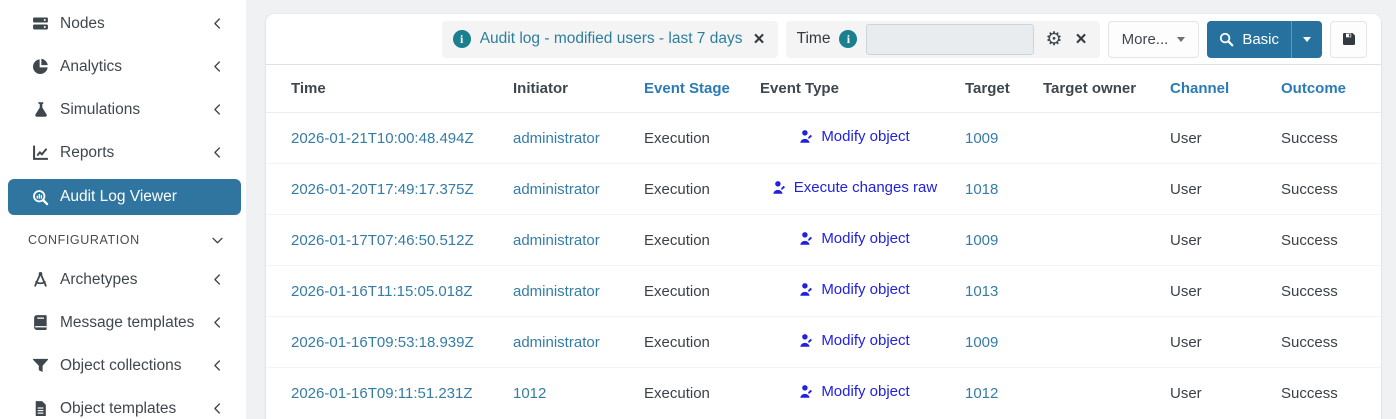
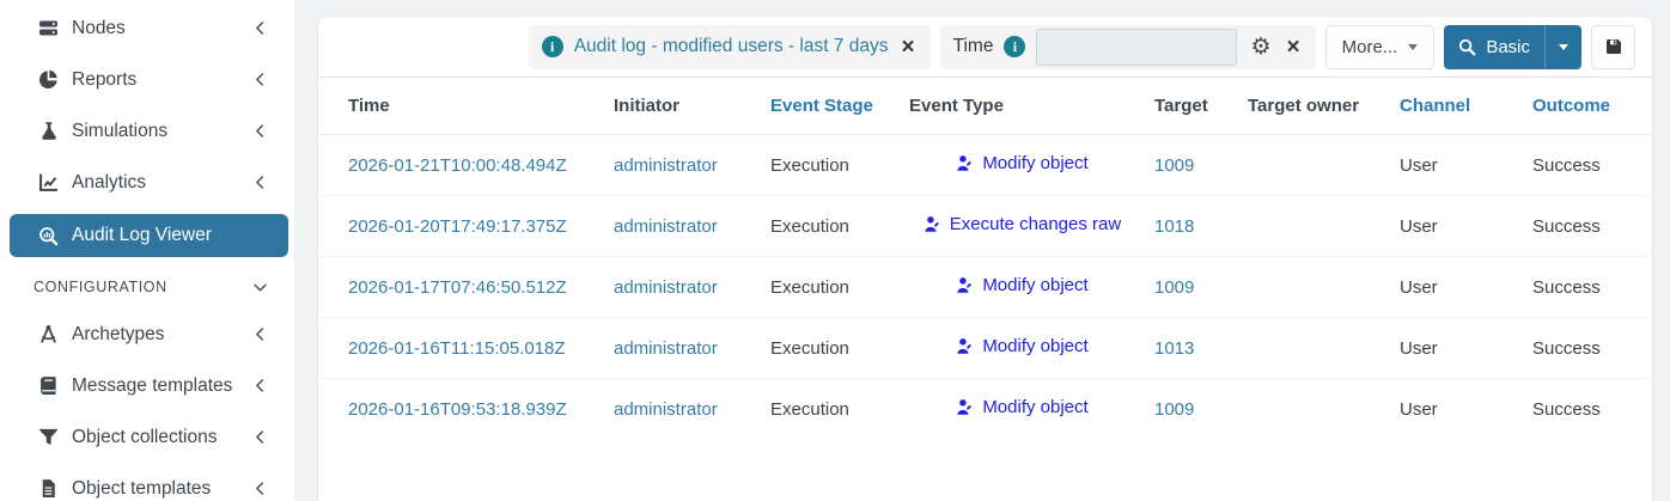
  Nodes
- Analytics
+ Reports
  Simulations
- Reports
+ Analytics
  Audit Log Viewer
  CONFIGURATION
  Archetypes
  Message templates
  Object collections
  Object templates
  i
  Audit log - modified users - last 7 days
  ×
  Time
  i
  ⚙
  ×
  More...
  Basic
  Time	Initiator	Event Stage	Event Type	Target	Target owner	Channel	Outcome
  2026-01-21T10:00:48.494Z	administrator	Execution	Modify object	1009		User	Success
  2026-01-20T17:49:17.375Z	administrator	Execution	Execute changes raw	1018		User	Success
  2026-01-17T07:46:50.512Z	administrator	Execution	Modify object	1009		User	Success
  2026-01-16T11:15:05.018Z	administrator	Execution	Modify object	1013		User	Success
  2026-01-16T09:53:18.939Z	administrator	Execution	Modify object	1009		User	Success
- 2026-01-16T09:11:51.231Z	1012	Execution	Modify object	1012		User	Success
